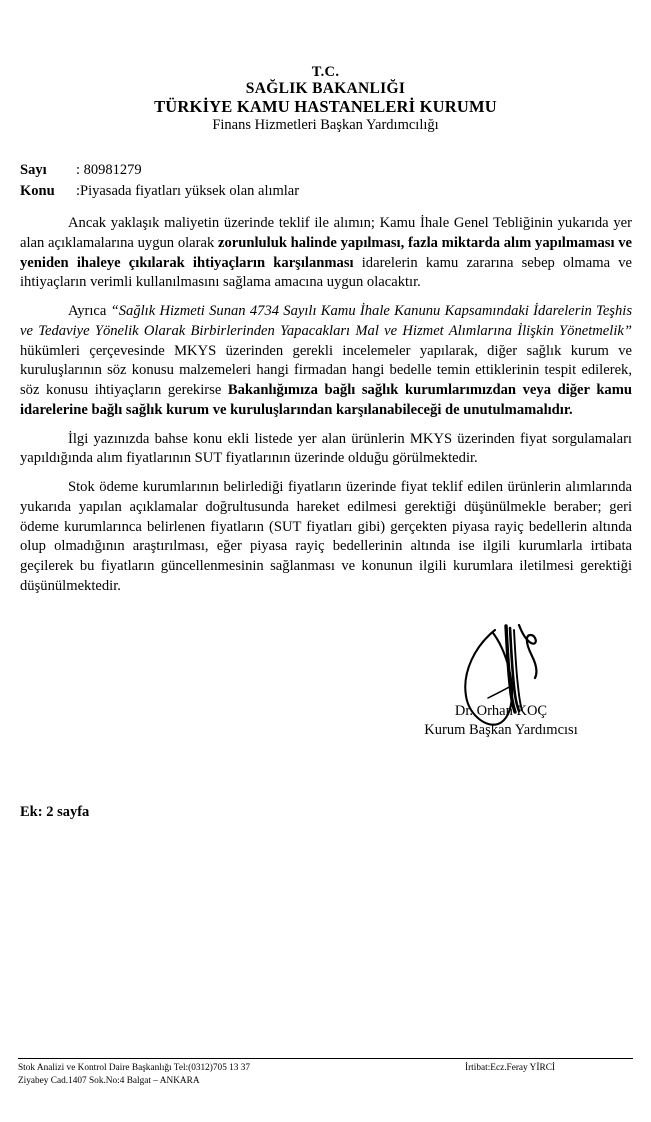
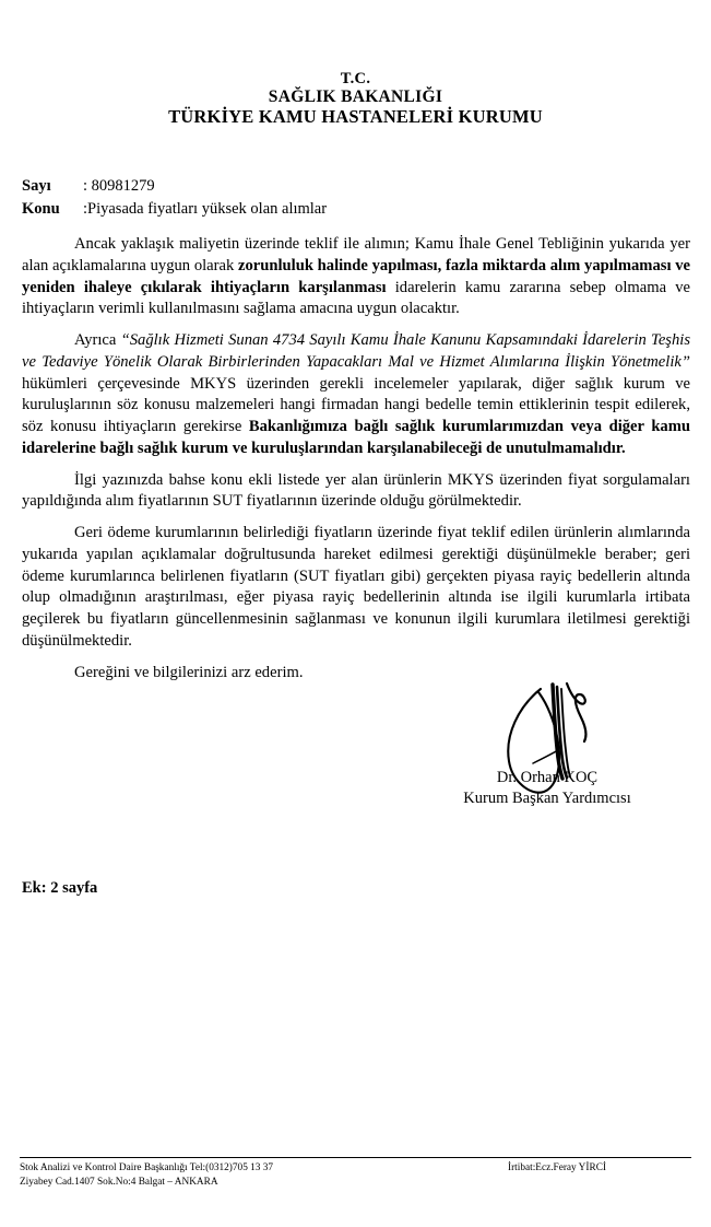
  T.C.
  SAĞLIK BAKANLIĞI
  TÜRKİYE KAMU HASTANELERİ KURUMU
- Finans Hizmetleri Başkan Yardımcılığı
  Sayı
  : 80981279
  Konu
  :Piyasada fiyatları yüksek olan alımlar
  Ancak yaklaşık maliyetin üzerinde teklif ile alımın; Kamu İhale Genel Tebliğinin yukarıda yer alan açıklamalarına uygun olarak zorunluluk halinde yapılması, fazla miktarda alım yapılmaması ve yeniden ihaleye çıkılarak ihtiyaçların karşılanması idarelerin kamu zararına sebep olmama ve ihtiyaçların verimli kullanılmasını sağlama amacına uygun olacaktır.
  Ayrıca “Sağlık Hizmeti Sunan 4734 Sayılı Kamu İhale Kanunu Kapsamındaki İdarelerin Teşhis ve Tedaviye Yönelik Olarak Birbirlerinden Yapacakları Mal ve Hizmet Alımlarına İlişkin Yönetmelik” hükümleri çerçevesinde MKYS üzerinden gerekli incelemeler yapılarak, diğer sağlık kurum ve kuruluşlarının söz konusu malzemeleri hangi firmadan hangi bedelle temin ettiklerinin tespit edilerek, söz konusu ihtiyaçların gerekirse Bakanlığımıza bağlı sağlık kurumlarımızdan veya diğer kamu idarelerine bağlı sağlık kurum ve kuruluşlarından karşılanabileceği de unutulmamalıdır.
  İlgi yazınızda bahse konu ekli listede yer alan ürünlerin MKYS üzerinden fiyat sorgulamaları yapıldığında alım fiyatlarının SUT fiyatlarının üzerinde olduğu görülmektedir.
- Stok ödeme kurumlarının belirlediği fiyatların üzerinde fiyat teklif edilen ürünlerin alımlarında yukarıda yapılan açıklamalar doğrultusunda hareket edilmesi gerektiği düşünülmekle beraber; geri ödeme kurumlarınca belirlenen fiyatların (SUT fiyatları gibi) gerçekten piyasa rayiç bedellerin altında olup olmadığının araştırılması, eğer piyasa rayiç bedellerinin altında ise ilgili kurumlarla irtibata geçilerek bu fiyatların güncellenmesinin sağlanması ve konunun ilgili kurumlara iletilmesi gerektiği düşünülmektedir.
+ Geri ödeme kurumlarının belirlediği fiyatların üzerinde fiyat teklif edilen ürünlerin alımlarında yukarıda yapılan açıklamalar doğrultusunda hareket edilmesi gerektiği düşünülmekle beraber; geri ödeme kurumlarınca belirlenen fiyatların (SUT fiyatları gibi) gerçekten piyasa rayiç bedellerin altında olup olmadığının araştırılması, eğer piyasa rayiç bedellerinin altında ise ilgili kurumlarla irtibata geçilerek bu fiyatların güncellenmesinin sağlanması ve konunun ilgili kurumlara iletilmesi gerektiği düşünülmektedir.
+ Gereğini ve bilgilerinizi arz ederim.
  Dr. Orhan KOÇ
  Kurum Başkan Yardımcısı
  Ek: 2 sayfa
  Stok Analizi ve Kontrol Daire Başkanlığı Tel:(0312)705 13 37
  Ziyabey Cad.1407 Sok.No:4 Balgat – ANKARA
  İrtibat:Ecz.Feray YİRCİ
